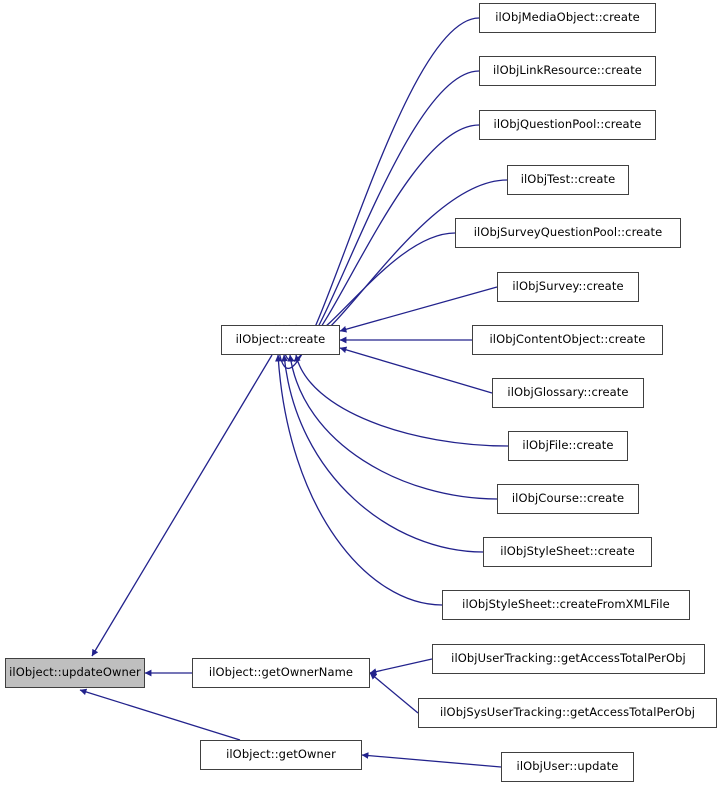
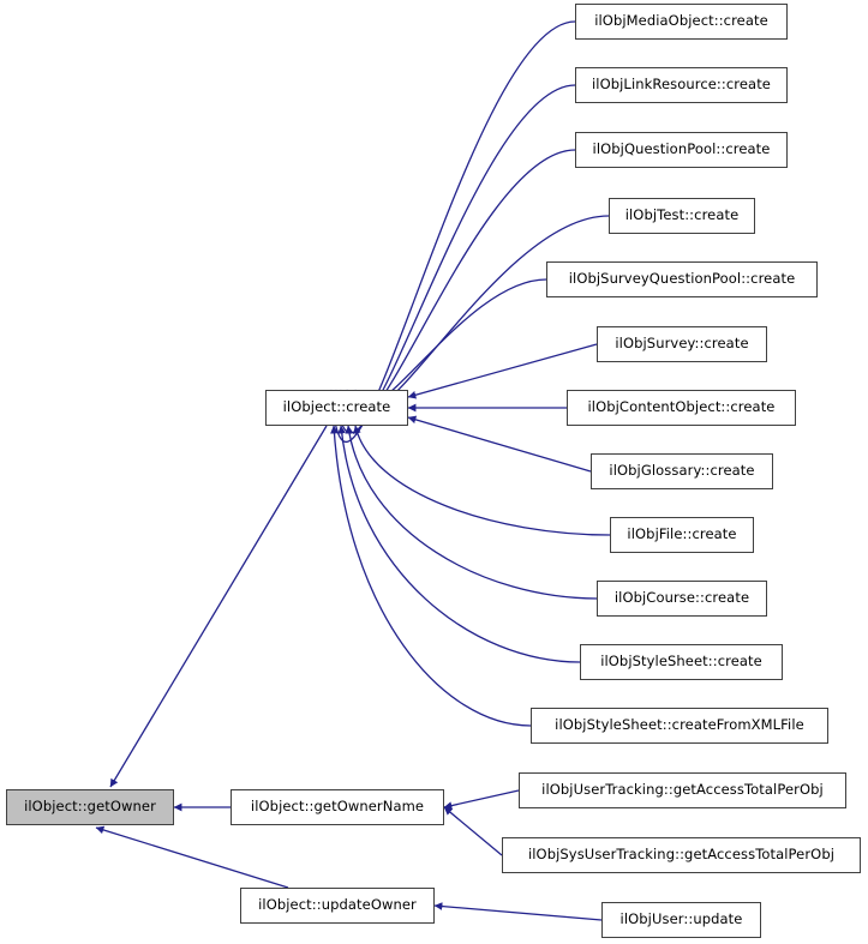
- ilObject::updateOwner
+ ilObject::getOwner
  ilObject::getOwnerName
- ilObject::getOwner
+ ilObject::updateOwner
  ilObject::create
  ilObjMediaObject::create
  ilObjLinkResource::create
  ilObjQuestionPool::create
  ilObjTest::create
  ilObjSurveyQuestionPool::create
  ilObjSurvey::create
  ilObjContentObject::create
  ilObjGlossary::create
  ilObjFile::create
  ilObjCourse::create
  ilObjStyleSheet::create
  ilObjStyleSheet::createFromXMLFile
  ilObjUserTracking::getAccessTotalPerObj
  ilObjSysUserTracking::getAccessTotalPerObj
  ilObjUser::update
